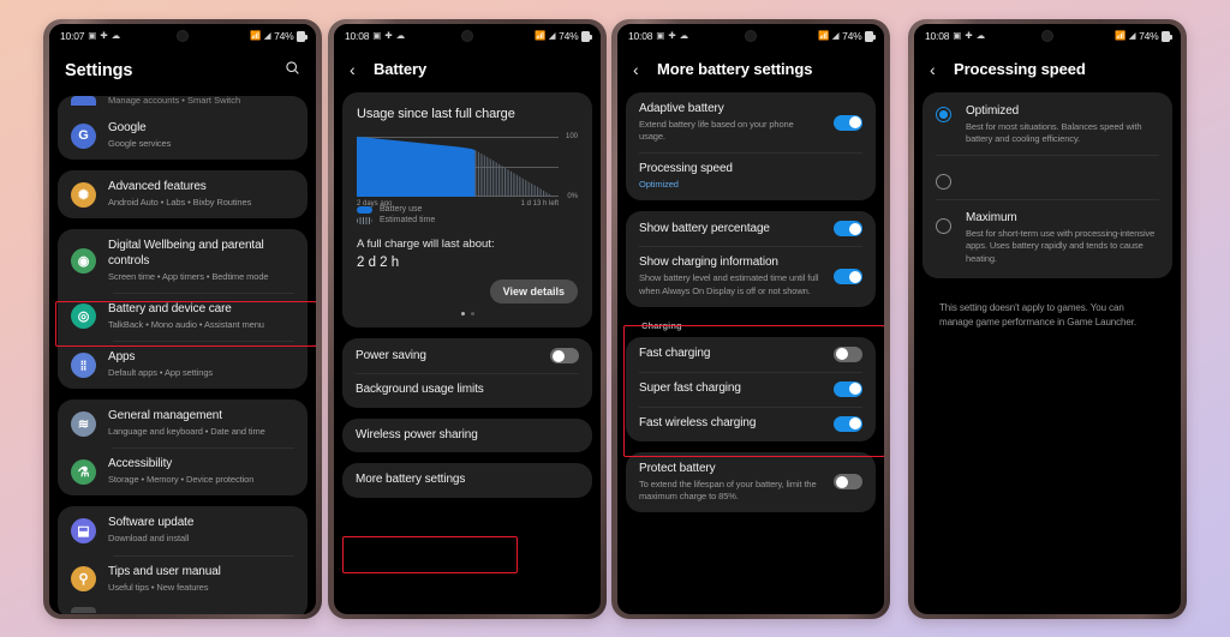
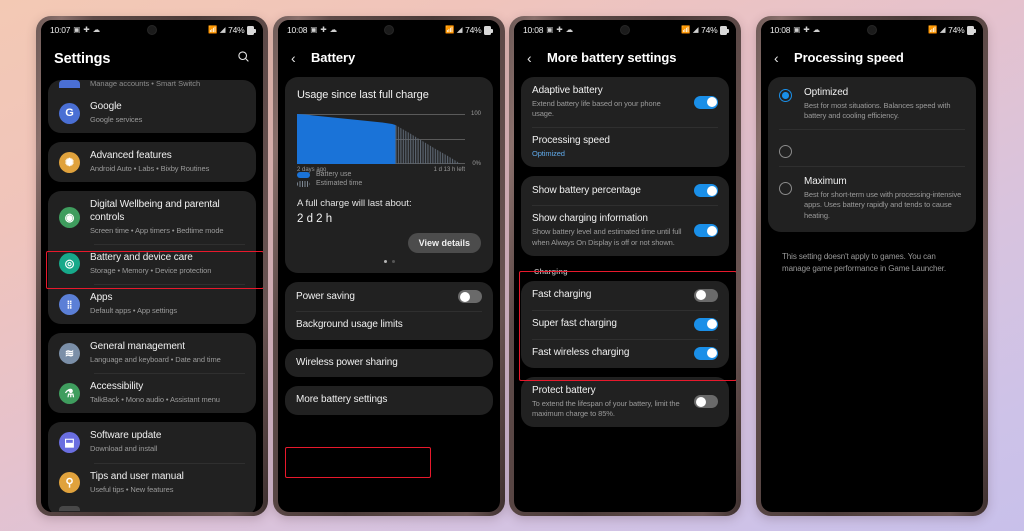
  10:07
  ▣
  ✚
  ☁
  📶
  ◢
  74%
  Settings
  Manage accounts • Smart Switch
  G
  Google
  Google services
  ✺
  Advanced features
  Android Auto • Labs • Bixby Routines
  ◉
  Digital Wellbeing and parental controls
  Screen time • App timers • Bedtime mode
  ◎
  Battery and device care
- TalkBack • Mono audio • Assistant menu
+ Storage • Memory • Device protection
  ⣿
  Apps
  Default apps • App settings
  ≋
  General management
  Language and keyboard • Date and time
  ⚗
  Accessibility
- Storage • Memory • Device protection
+ TalkBack • Mono audio • Assistant menu
  ⬓
  Software update
  Download and install
  ⚲
  Tips and user manual
  Useful tips • New features
  10:08
  ▣
  ✚
  ☁
  📶
  ◢
  74%
  ‹
  Battery
  Usage since last full charge
  A full charge will last about:
  2 d 2 h
  View details
  Power saving
  Background usage limits
  Wireless power sharing
  More battery settings
  10:08
  ▣
  ✚
  ☁
  📶
  ◢
  74%
  ‹
  More battery settings
  Adaptive battery
  Extend battery life based on your phone usage.
  Processing speed
  Optimized
  Show battery percentage
  Show charging information
  Show battery level and estimated time until full when Always On Display is off or not shown.
  Charging
  Fast charging
  Super fast charging
  Fast wireless charging
  Protect battery
  To extend the lifespan of your battery, limit the maximum charge to 85%.
  10:08
  ▣
  ✚
  ☁
  📶
  ◢
  74%
  ‹
  Processing speed
  Optimized
  Best for most situations. Balances speed with battery and cooling efficiency.
  Maximum
  Best for short-term use with processing-intensive apps. Uses battery rapidly and tends to cause heating.
  This setting doesn't apply to games. You can manage game performance in Game Launcher.
